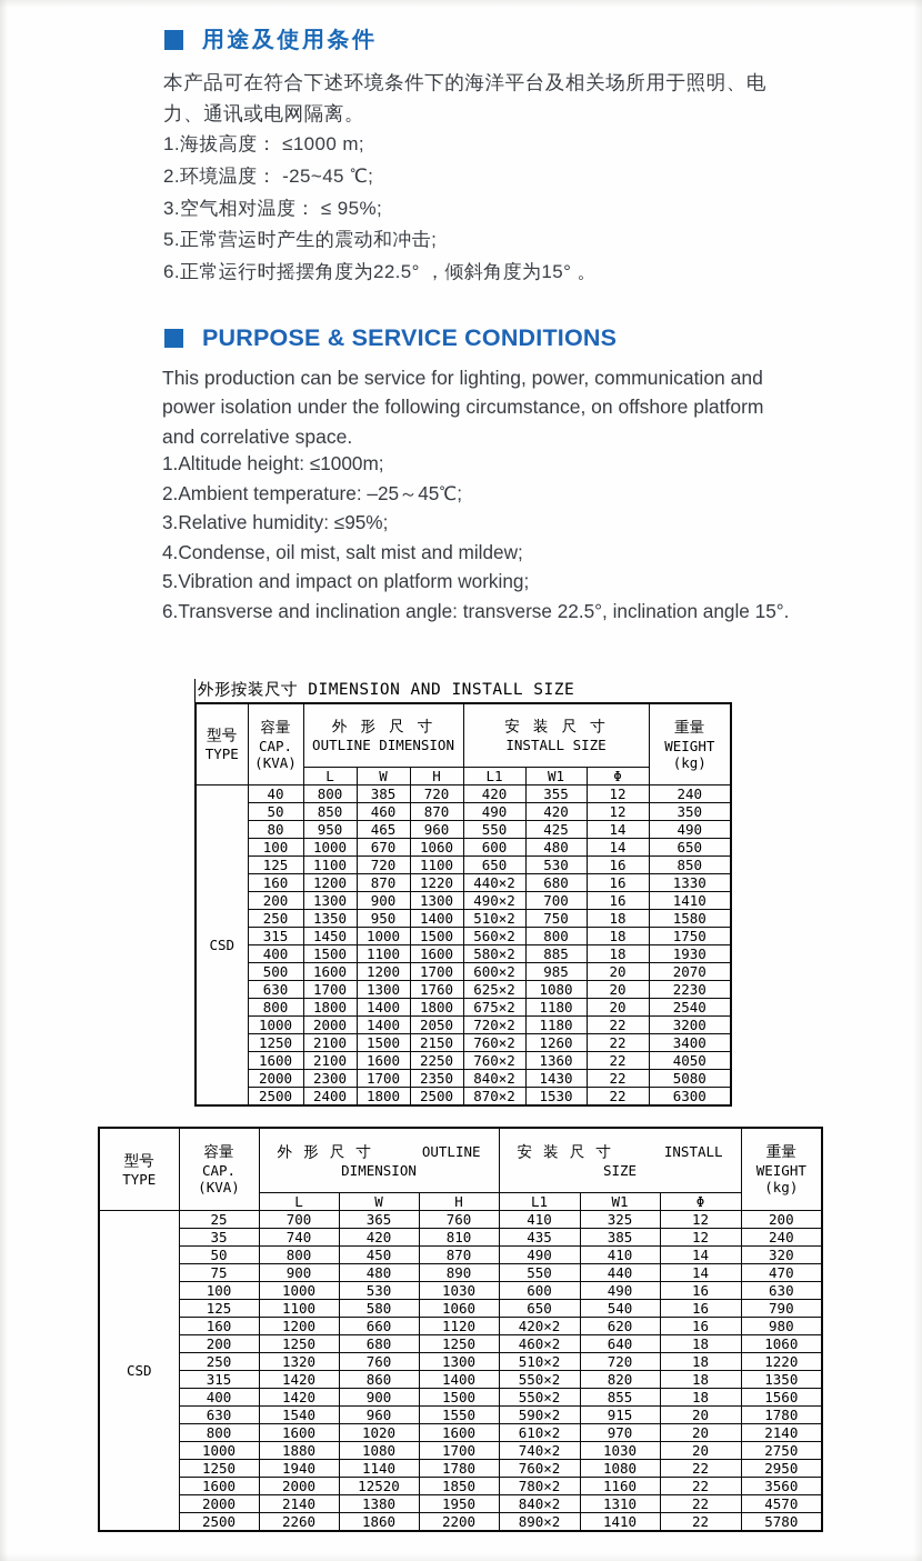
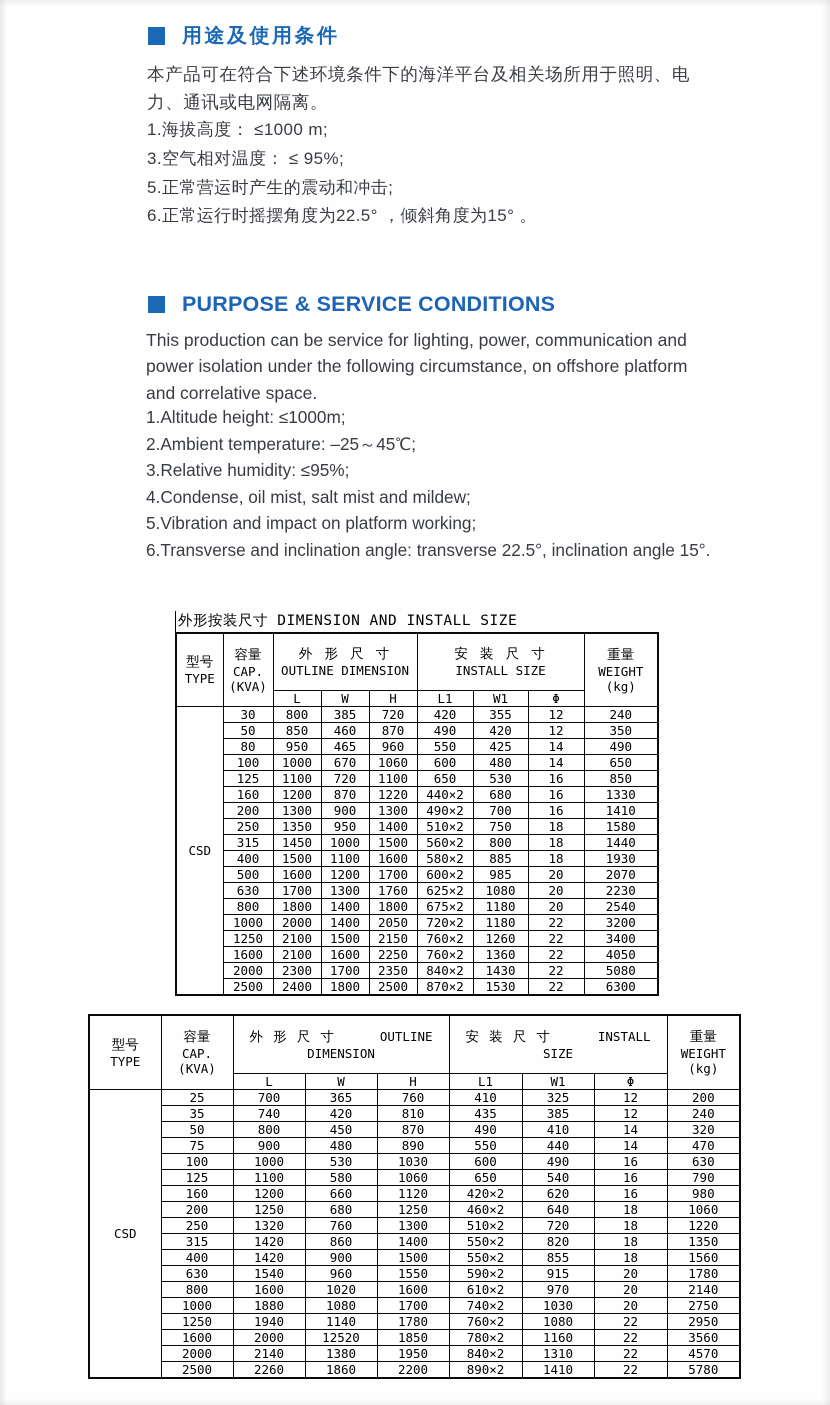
  用途及使用条件
  本产品可在符合下述环境条件下的海洋平台及相关场所用于照明、电力、通讯或电网隔离。
  1.海拔高度： ≤1000 m;
- 2.环境温度： -25~45 ℃;
  3.空气相对温度： ≤ 95%;
  5.正常营运时产生的震动和冲击;
  6.正常运行时摇摆角度为22.5° ，倾斜角度为15° 。
  PURPOSE & SERVICE CONDITIONS
  This production can be service for lighting, power, communication and power isolation under the following circumstance, on offshore platform and correlative space.
  1.Altitude height: ≤1000m;
  2.Ambient temperature: –25～45℃;
  3.Relative humidity: ≤95%;
  4.Condense, oil mist, salt mist and mildew;
  5.Vibration and impact on platform working;
  6.Transverse and inclination angle: transverse 22.5°, inclination angle 15°.
  外形按装尺寸 DIMENSION AND INSTALL SIZE
  型号 TYPE	容量 CAP. (KVA)	外 形 尺 寸 OUTLINE DIMENSION	安 装 尺 寸 INSTALL SIZE	重量 WEIGHT (kg)
  L	W	H	L1	W1	Φ
- CSD	40	800	385	720	420	355	12	240
+ CSD	30	800	385	720	420	355	12	240
  50	850	460	870	490	420	12	350
  80	950	465	960	550	425	14	490
  100	1000	670	1060	600	480	14	650
  125	1100	720	1100	650	530	16	850
  160	1200	870	1220	440×2	680	16	1330
  200	1300	900	1300	490×2	700	16	1410
  250	1350	950	1400	510×2	750	18	1580
- 315	1450	1000	1500	560×2	800	18	1750
+ 315	1450	1000	1500	560×2	800	18	1440
  400	1500	1100	1600	580×2	885	18	1930
  500	1600	1200	1700	600×2	985	20	2070
  630	1700	1300	1760	625×2	1080	20	2230
  800	1800	1400	1800	675×2	1180	20	2540
  1000	2000	1400	2050	720×2	1180	22	3200
  1250	2100	1500	2150	760×2	1260	22	3400
  1600	2100	1600	2250	760×2	1360	22	4050
  2000	2300	1700	2350	840×2	1430	22	5080
  2500	2400	1800	2500	870×2	1530	22	6300
  型号 TYPE	容量 CAP. (KVA)	外 形 尺 寸 OUTLINE DIMENSION	安 装 尺 寸 INSTALL SIZE	重量 WEIGHT (kg)
  L	W	H	L1	W1	Φ
  CSD	25	700	365	760	410	325	12	200
  35	740	420	810	435	385	12	240
  50	800	450	870	490	410	14	320
  75	900	480	890	550	440	14	470
  100	1000	530	1030	600	490	16	630
  125	1100	580	1060	650	540	16	790
  160	1200	660	1120	420×2	620	16	980
  200	1250	680	1250	460×2	640	18	1060
  250	1320	760	1300	510×2	720	18	1220
  315	1420	860	1400	550×2	820	18	1350
  400	1420	900	1500	550×2	855	18	1560
  630	1540	960	1550	590×2	915	20	1780
  800	1600	1020	1600	610×2	970	20	2140
  1000	1880	1080	1700	740×2	1030	20	2750
  1250	1940	1140	1780	760×2	1080	22	2950
  1600	2000	12520	1850	780×2	1160	22	3560
  2000	2140	1380	1950	840×2	1310	22	4570
  2500	2260	1860	2200	890×2	1410	22	5780
